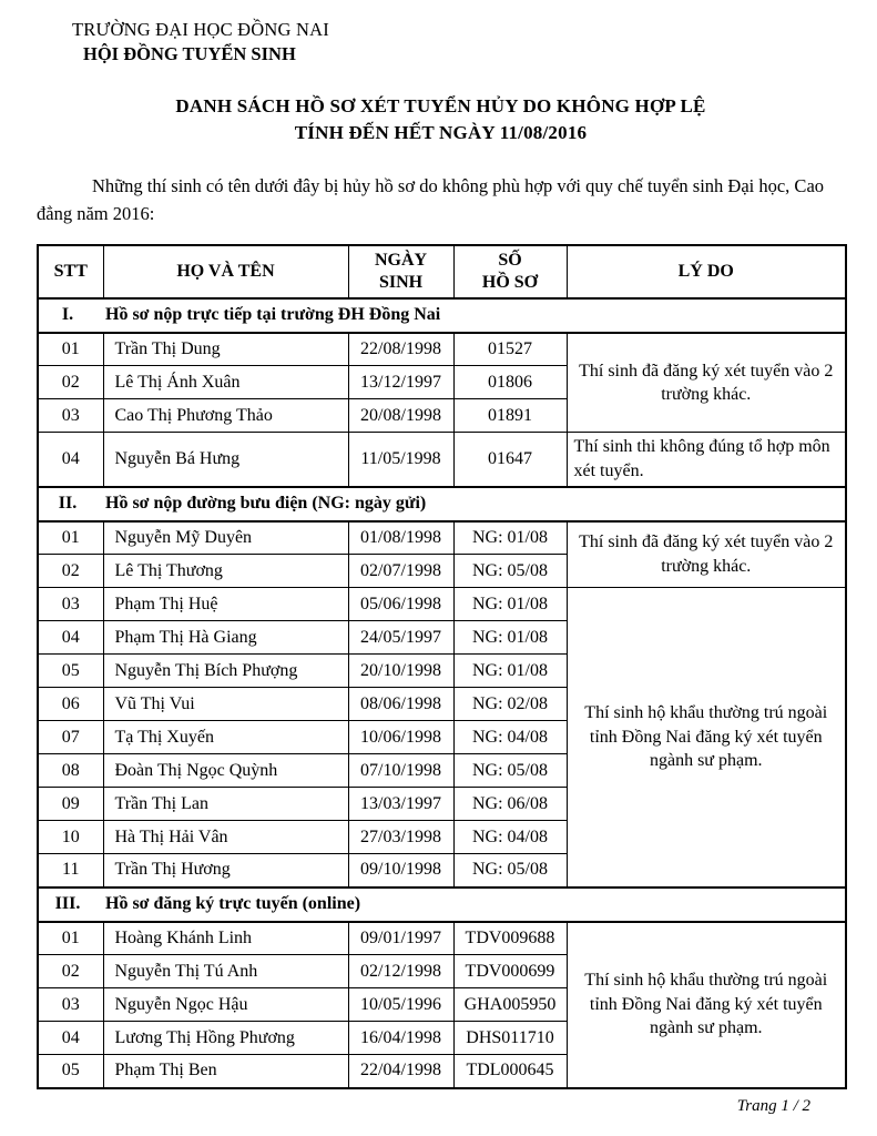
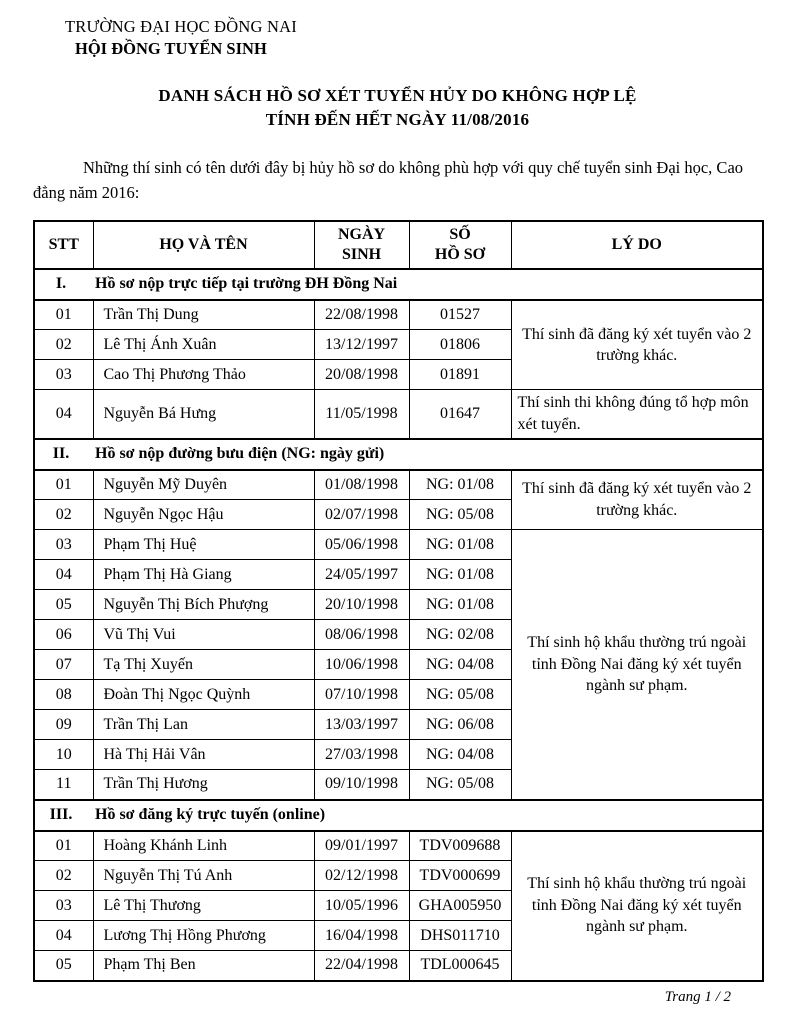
  TRƯỜNG ĐẠI HỌC ĐỒNG NAI
  HỘI ĐỒNG TUYỂN SINH
  DANH SÁCH HỒ SƠ XÉT TUYỂN HỦY DO KHÔNG HỢP LỆ
  TÍNH ĐẾN HẾT NGÀY 11/08/2016
  Những thí sinh có tên dưới đây bị hủy hồ sơ do không phù hợp với quy chế tuyển sinh Đại học, Cao đẳng năm 2016:
  STT	HỌ VÀ TÊN	NGÀY SINH	SỐ HỒ SƠ	LÝ DO
  I. Hồ sơ nộp trực tiếp tại trường ĐH Đồng Nai
  01	Trần Thị Dung	22/08/1998	01527	Thí sinh đã đăng ký xét tuyển vào 2 trường khác.
  02	Lê Thị Ánh Xuân	13/12/1997	01806
  03	Cao Thị Phương Thảo	20/08/1998	01891
  04	Nguyễn Bá Hưng	11/05/1998	01647	Thí sinh thi không đúng tổ hợp môn xét tuyển.
  II. Hồ sơ nộp đường bưu điện (NG: ngày gửi)
  01	Nguyễn Mỹ Duyên	01/08/1998	NG: 01/08	Thí sinh đã đăng ký xét tuyển vào 2 trường khác.
- 02	Lê Thị Thương	02/07/1998	NG: 05/08
+ 02	Nguyễn Ngọc Hậu	02/07/1998	NG: 05/08
  03	Phạm Thị Huệ	05/06/1998	NG: 01/08	Thí sinh hộ khẩu thường trú ngoài tỉnh Đồng Nai đăng ký xét tuyển ngành sư phạm.
  04	Phạm Thị Hà Giang	24/05/1997	NG: 01/08
  05	Nguyễn Thị Bích Phượng	20/10/1998	NG: 01/08
  06	Vũ Thị Vui	08/06/1998	NG: 02/08
  07	Tạ Thị Xuyến	10/06/1998	NG: 04/08
  08	Đoàn Thị Ngọc Quỳnh	07/10/1998	NG: 05/08
  09	Trần Thị Lan	13/03/1997	NG: 06/08
  10	Hà Thị Hải Vân	27/03/1998	NG: 04/08
  11	Trần Thị Hương	09/10/1998	NG: 05/08
  III. Hồ sơ đăng ký trực tuyến (online)
  01	Hoàng Khánh Linh	09/01/1997	TDV009688	Thí sinh hộ khẩu thường trú ngoài tỉnh Đồng Nai đăng ký xét tuyển ngành sư phạm.
  02	Nguyễn Thị Tú Anh	02/12/1998	TDV000699
- 03	Nguyễn Ngọc Hậu	10/05/1996	GHA005950
+ 03	Lê Thị Thương	10/05/1996	GHA005950
  04	Lương Thị Hồng Phương	16/04/1998	DHS011710
  05	Phạm Thị Ben	22/04/1998	TDL000645
  Trang 1 / 2
